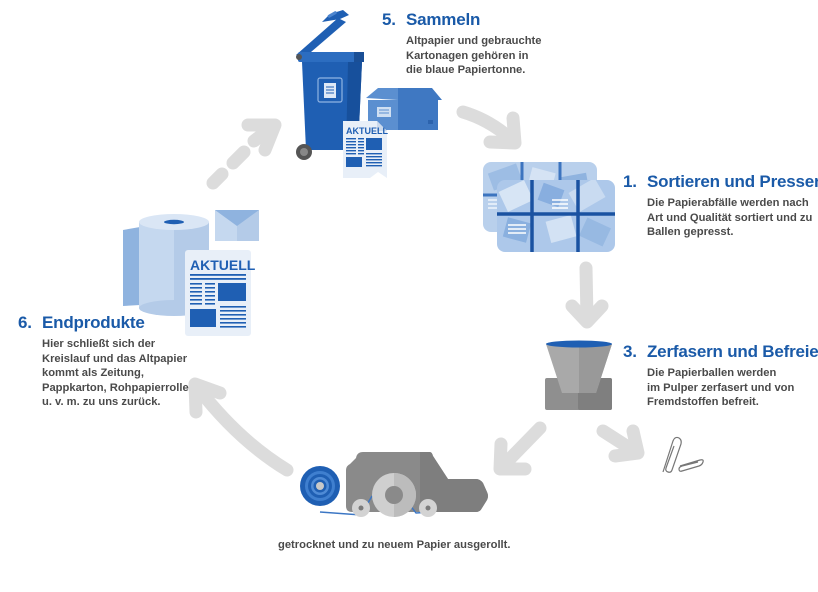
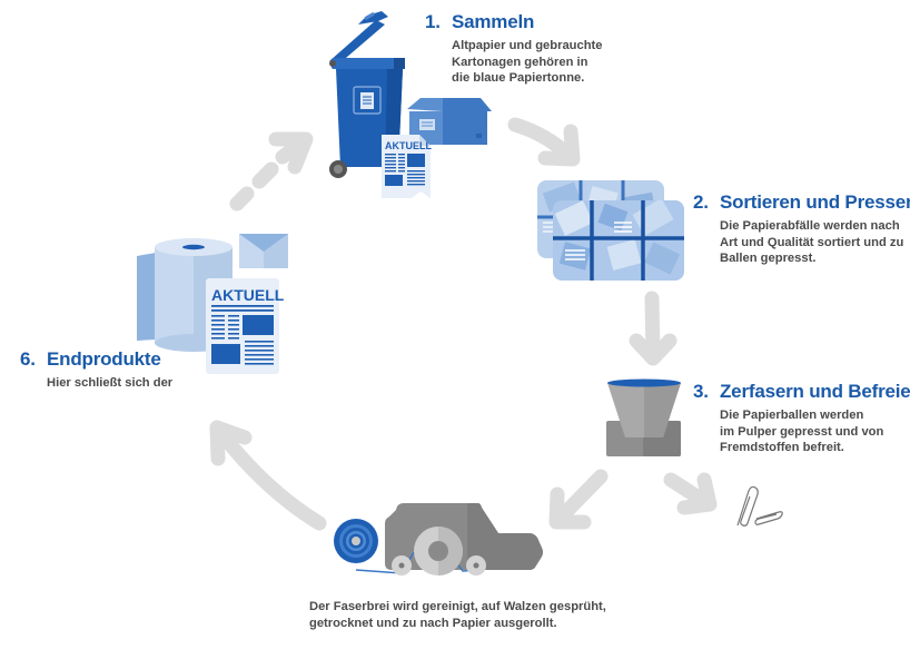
  AKTUELL
  AKTUELL
- 5. Sammeln
+ 1. Sammeln
  Altpapier und gebrauchte
  Kartonagen gehören in
  die blaue Papiertonne.
- 1. Sortieren und Presse
+ 2. Sortieren und Presse
  Die Papierabfälle werden nach
  Art und Qualität sortiert und zu
  Ballen gepresst.
  3. Zerfasern und Befreie
  Die Papierballen werden
- im Pulper zerfasert und von
+ im Pulper gepresst und von
  Fremdstoffen befreit.
+ Der Faserbrei wird gereinigt, auf Walzen gesprüht,
- getrocknet und zu neuem Papier ausgerollt.
+ getrocknet und zu nach Papier ausgerollt.
  6. Endprodukte
  Hier schließt sich der
- Kreislauf und das Altpapier
- kommt als Zeitung,
- Pappkarton, Rohpapierrolle
- u. v. m. zu uns zurück.
